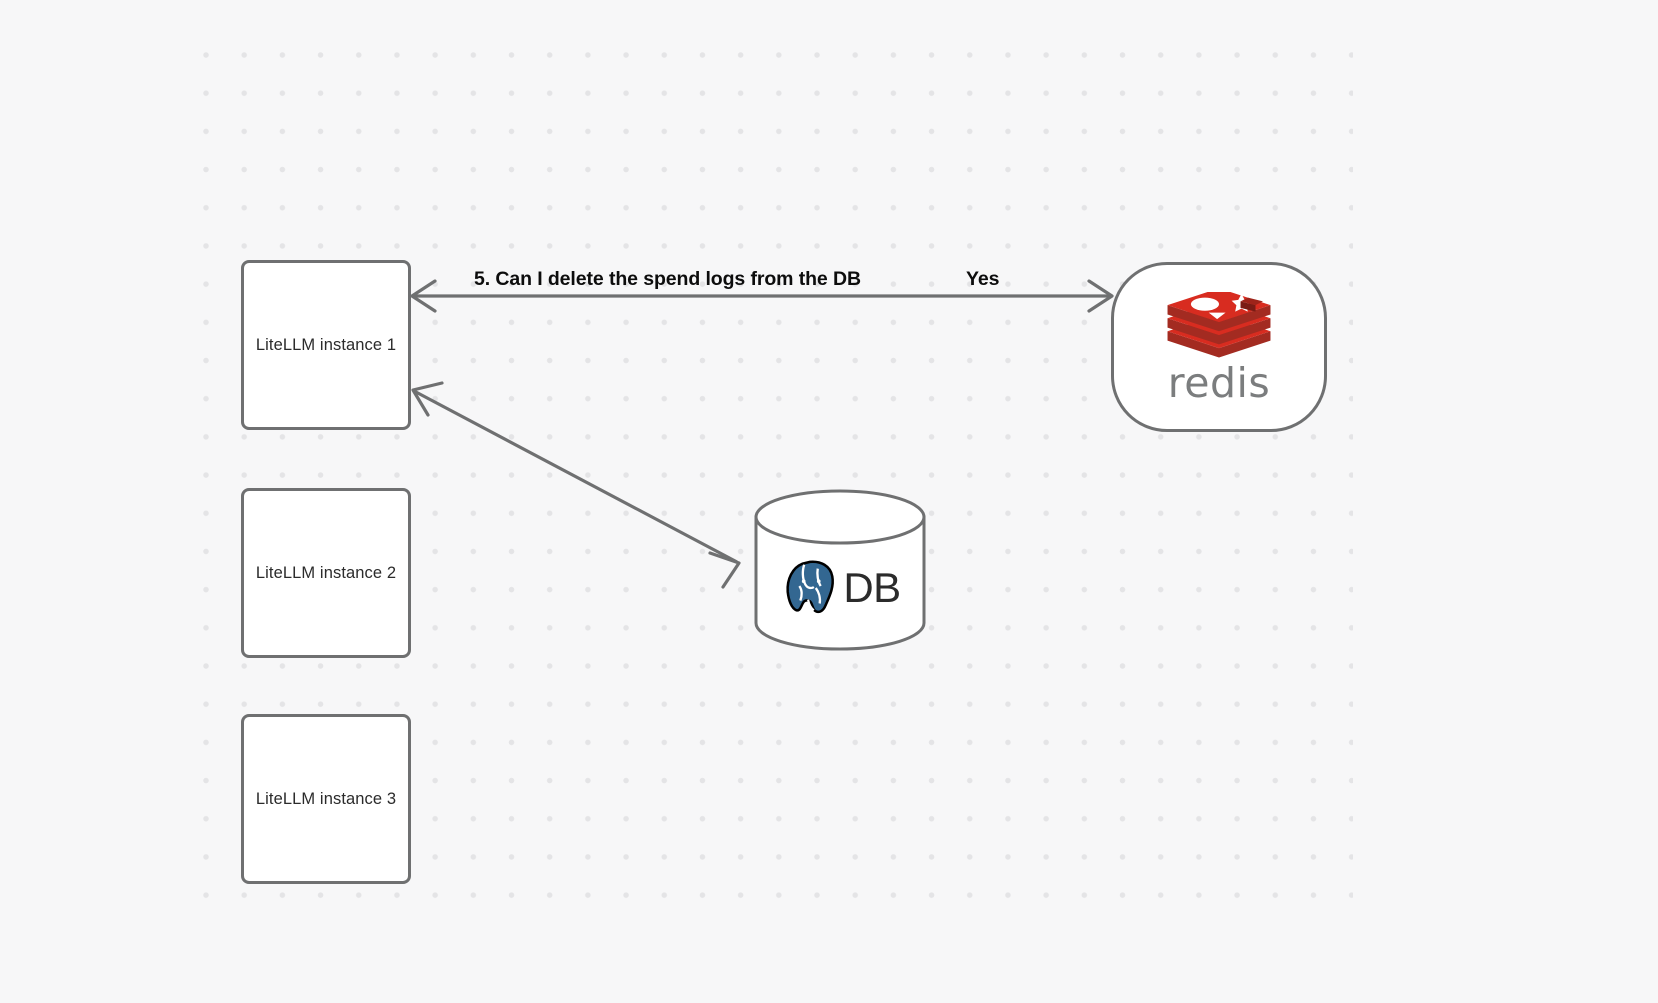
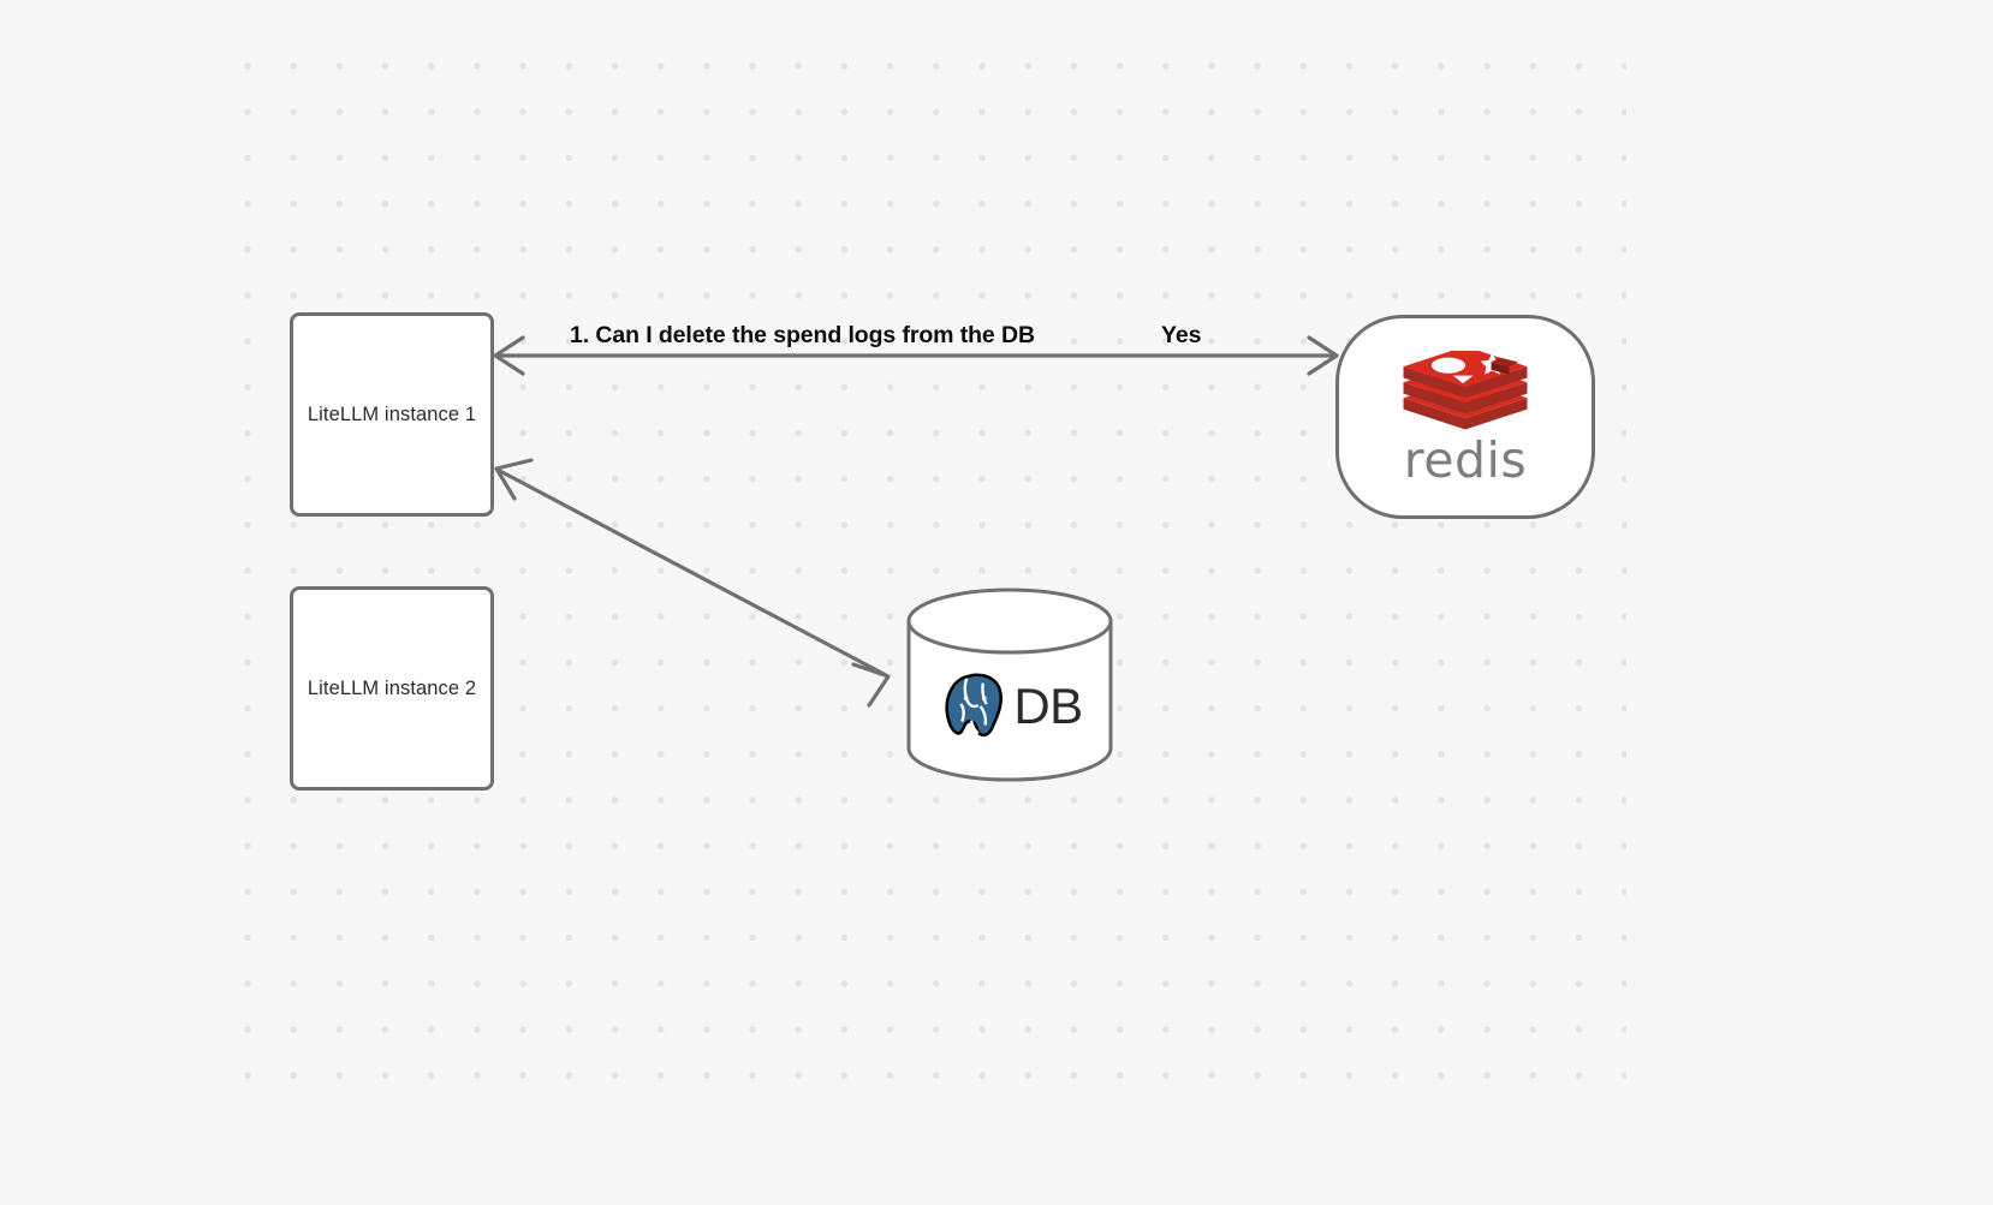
  LiteLLM instance 1
  LiteLLM instance 2
- LiteLLM instance 3
  redis
  DB
- 5. Can I delete the spend logs from the DB
+ 1. Can I delete the spend logs from the DB
  Yes
